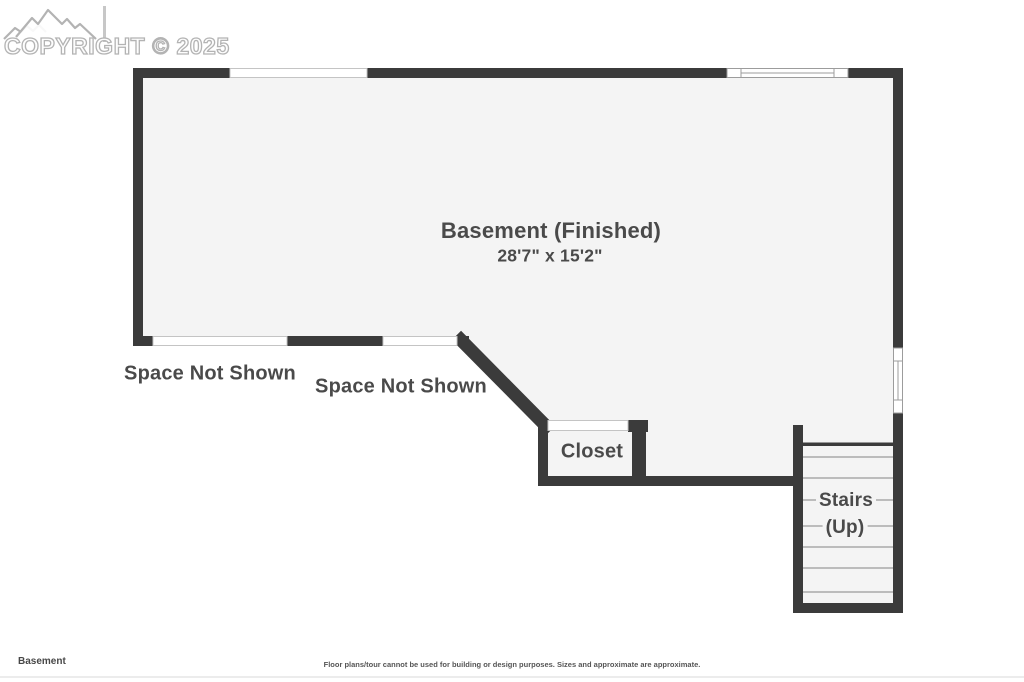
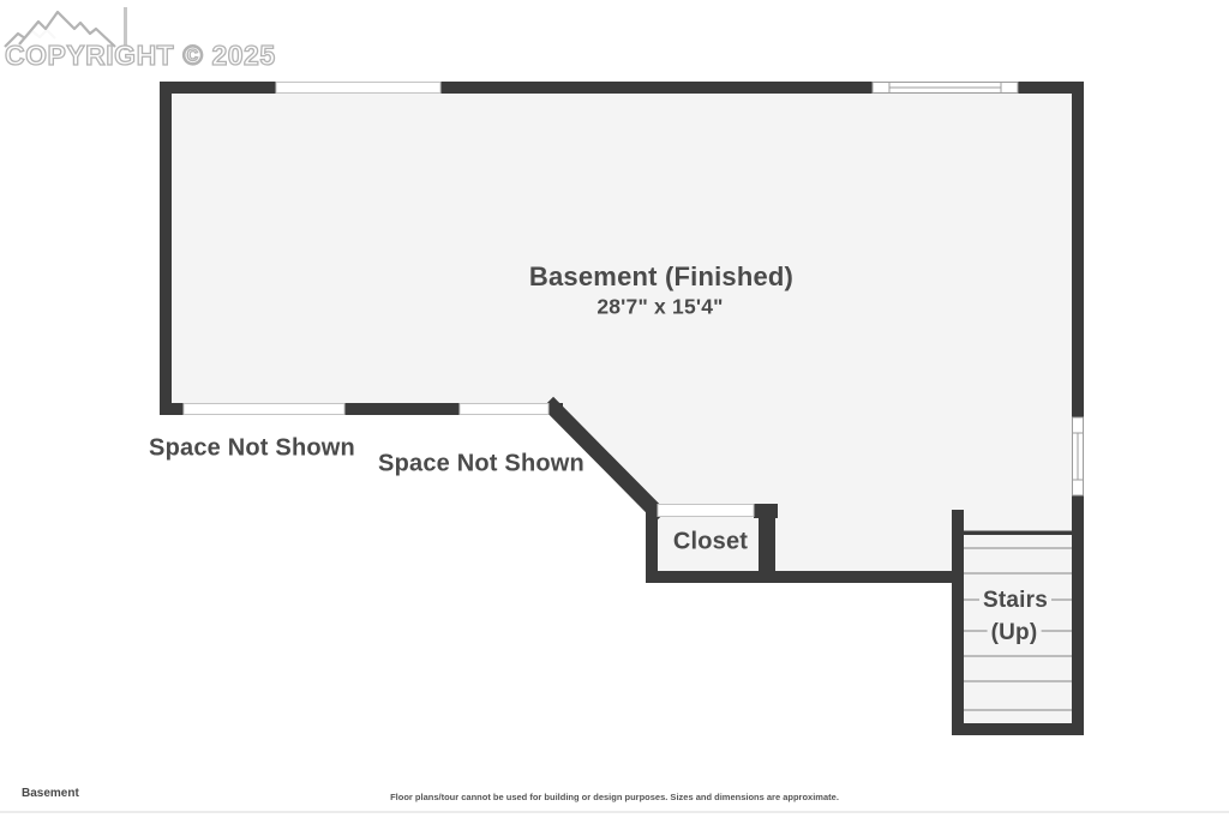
  Basement (Finished)
- 28'7" x 15'2"
+ 28'7" x 15'4"
  Space Not Shown
  Space Not Shown
  Closet
  Stairs
  (Up)
  COPYRIGHT © 2025
  Basement
- Floor plans/tour cannot be used for building or design purposes. Sizes and approximate are approximate.
+ Floor plans/tour cannot be used for building or design purposes. Sizes and dimensions are approximate.
